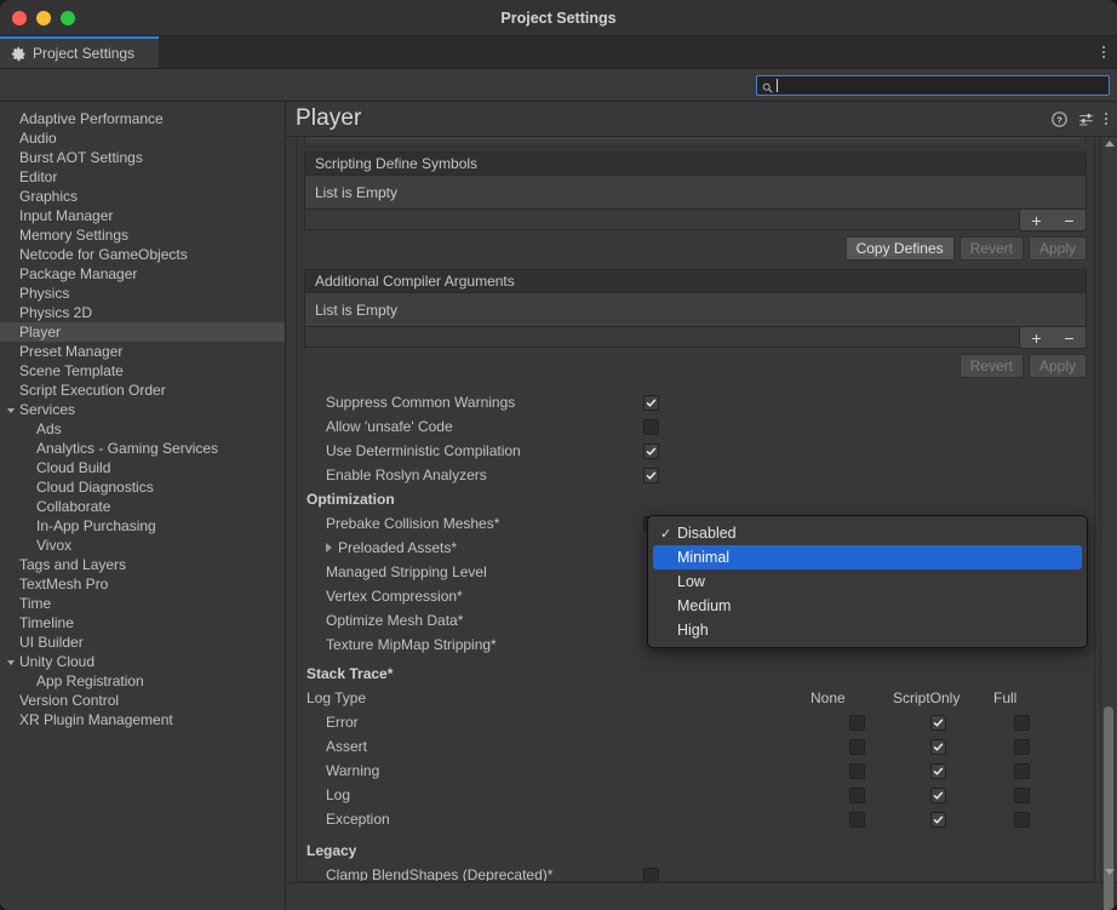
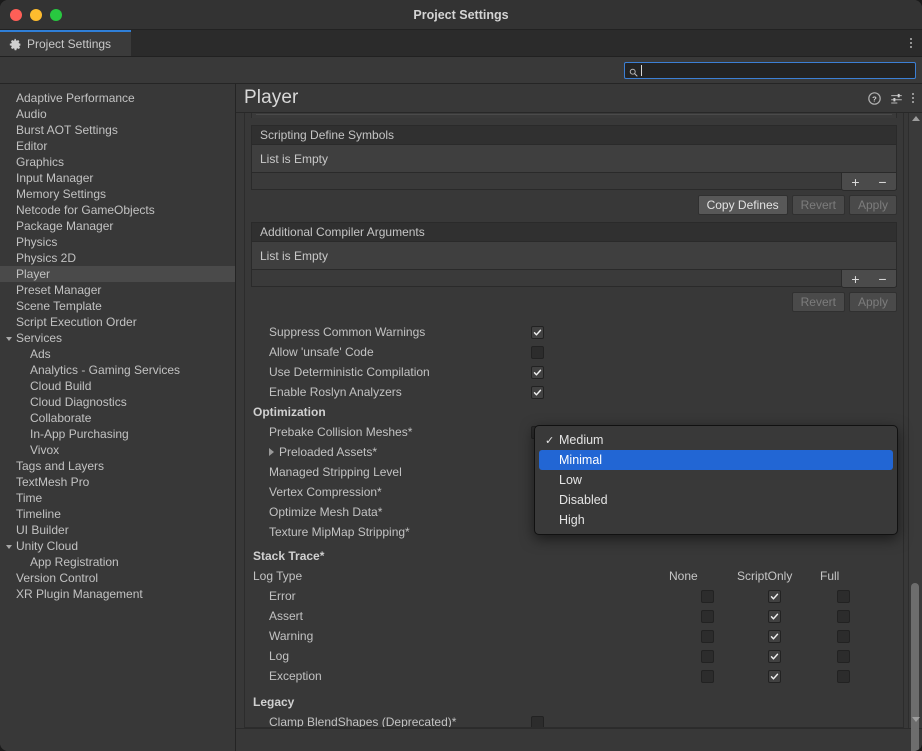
  Project Settings
  Project Settings
  Adaptive Performance
  Audio
  Burst AOT Settings
  Editor
  Graphics
  Input Manager
  Memory Settings
  Netcode for GameObjects
  Package Manager
  Physics
  Physics 2D
  Player
  Preset Manager
  Scene Template
  Script Execution Order
  Services
  Ads
  Analytics - Gaming Services
  Cloud Build
  Cloud Diagnostics
  Collaborate
  In-App Purchasing
  Vivox
  Tags and Layers
  TextMesh Pro
  Time
  Timeline
  UI Builder
  Unity Cloud
  App Registration
  Version Control
  XR Plugin Management
  Player
  ?
  Scripting Define Symbols
  List is Empty
  +
  −
  Copy Defines
  Revert
  Apply
  Additional Compiler Arguments
  List is Empty
  +
  −
  Revert
  Apply
  Suppress Common Warnings
  Allow 'unsafe' Code
  Use Deterministic Compilation
  Enable Roslyn Analyzers
  Optimization
  Prebake Collision Meshes*
  Preloaded Assets*
  Managed Stripping Level
  Vertex Compression*
  Optimize Mesh Data*
  Texture MipMap Stripping*
  Stack Trace*
  Log Type
  None
  ScriptOnly
  Full
  Error
  Assert
  Warning
  Log
  Exception
  Legacy
  Clamp BlendShapes (Deprecated)*
  ✓
- Disabled
+ Medium
  Minimal
  Low
- Medium
+ Disabled
  High
